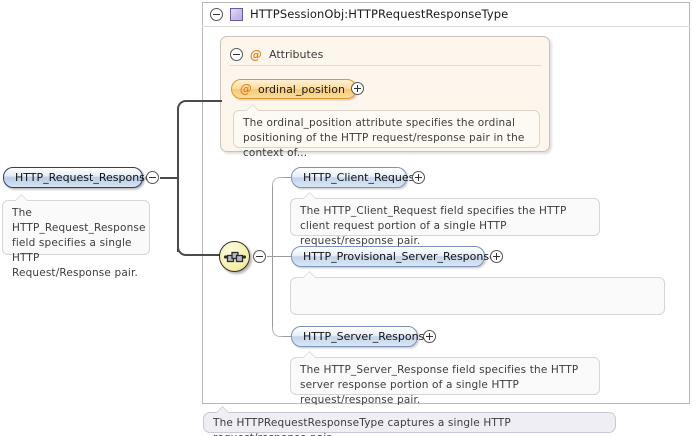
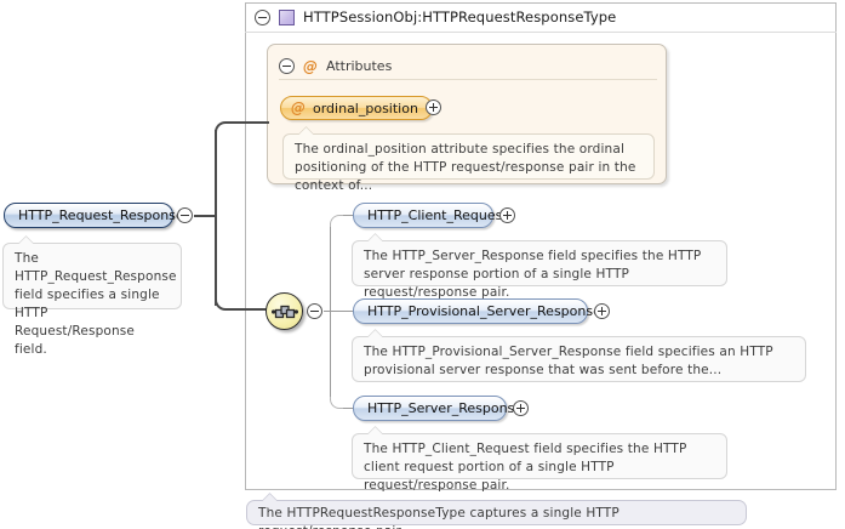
  HTTPSessionObj:HTTPRequestResponseType
  @
  Attributes
  @
  ordinal_position
  The ordinal_position attribute specifies the ordinal positioning of the HTTP request/response pair in the context of...
  HTTP_Request_Respons
- The HTTP_Request_Response field specifies a single HTTP Request/Response pair.
+ The HTTP_Request_Response field specifies a single HTTP Request/Response field.
  HTTP_Client_Reque
- The HTTP_Client_Request field specifies the HTTP client request portion of a single HTTP request/response pair.
+ The HTTP_Server_Response field specifies the HTTP server response portion of a single HTTP request/response pair.
  HTTP_Provisional_Server_Respons
+ The HTTP_Provisional_Server_Response field specifies an HTTP provisional server response that was sent before the...
  HTTP_Server_Respons
- The HTTP_Server_Response field specifies the HTTP server response portion of a single HTTP request/response pair.
+ The HTTP_Client_Request field specifies the HTTP client request portion of a single HTTP request/response pair.
